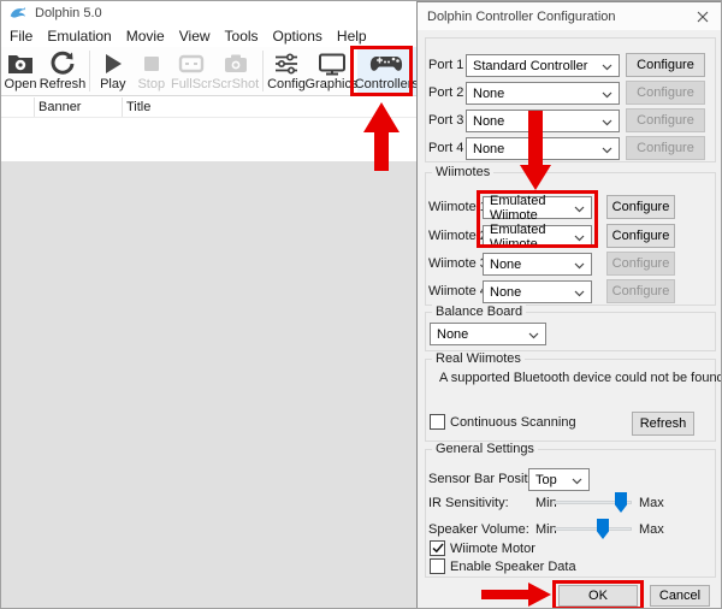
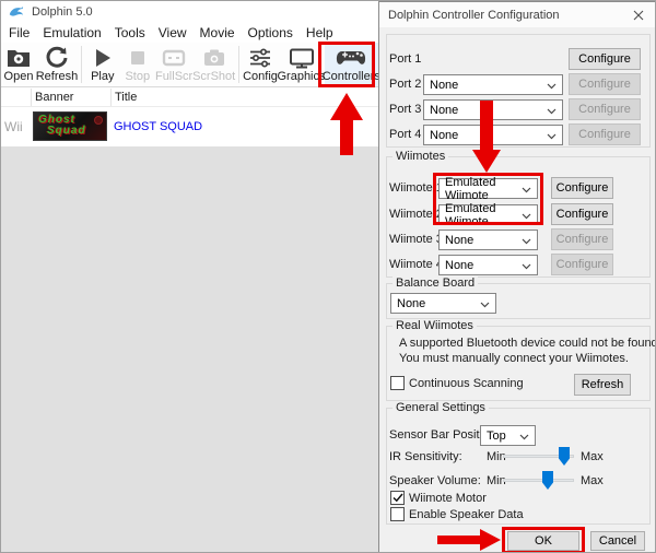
  Dolphin 5.0
  File
  Emulation
- Movie
+ Tools
  View
- Tools
+ Movie
  Options
  Help
  Open
  Refresh
  Play
  Stop
  FullScr
  ScrShot
  Config
  Graphics
  Controller
  Banner
  Title
+ Wii
+ Ghost
+ Squad
+ GHOST SQUAD
  Dolphin Controller Configuration
  Port 1
- Standard Controller
  Configure
  Port 2
  None
  Configure
  Port 3
  None
  Configure
  Port 4
  None
  Configure
  Wiimotes
  Wiimote
  Emulated Wiimote
  Configure
  Wiimote
  Emulated Wiimote
  Configure
  Wiimote
  None
  Configure
  Wiimote
  None
  Configure
  Balance Board
  None
  Real Wiimotes
  A supported Bluetooth device could not be found
+ You must manually connect your Wiimotes.
  Continuous Scanning
  Refresh
  General Settings
  Sensor Bar Posit
  Top
  IR Sensitivity:
  Max
  Speaker Volume:
  Max
  Wiimote Motor
  Enable Speaker Data
  OK
  Cancel
